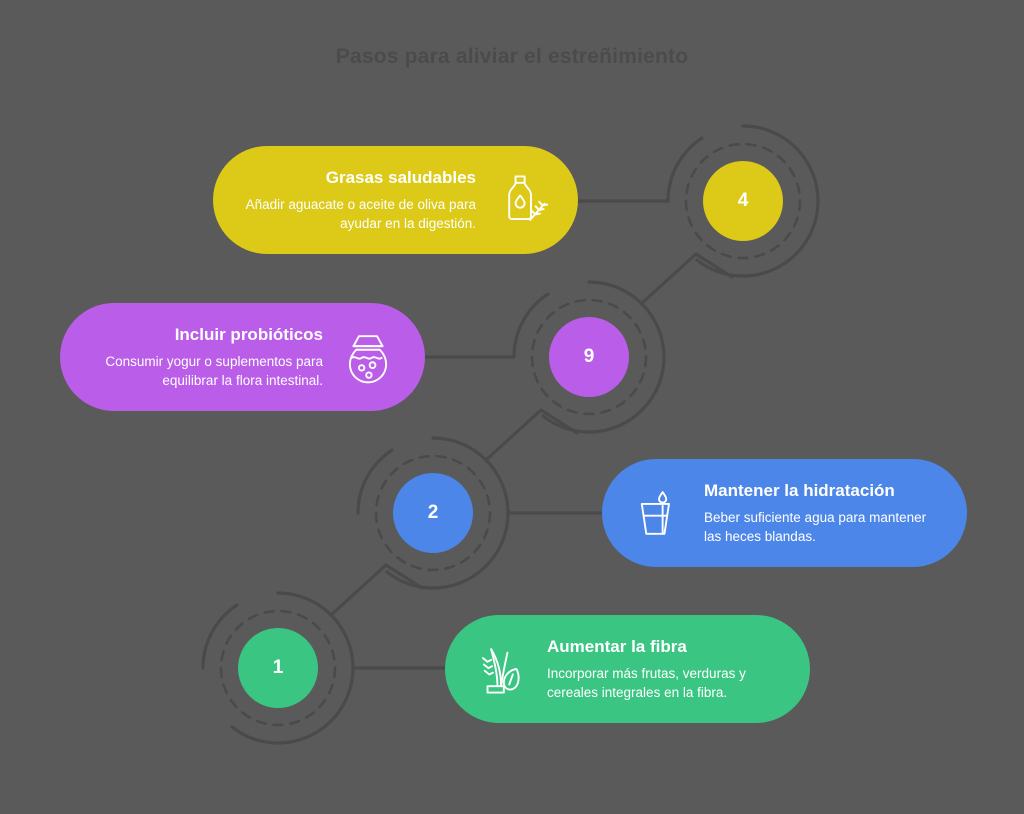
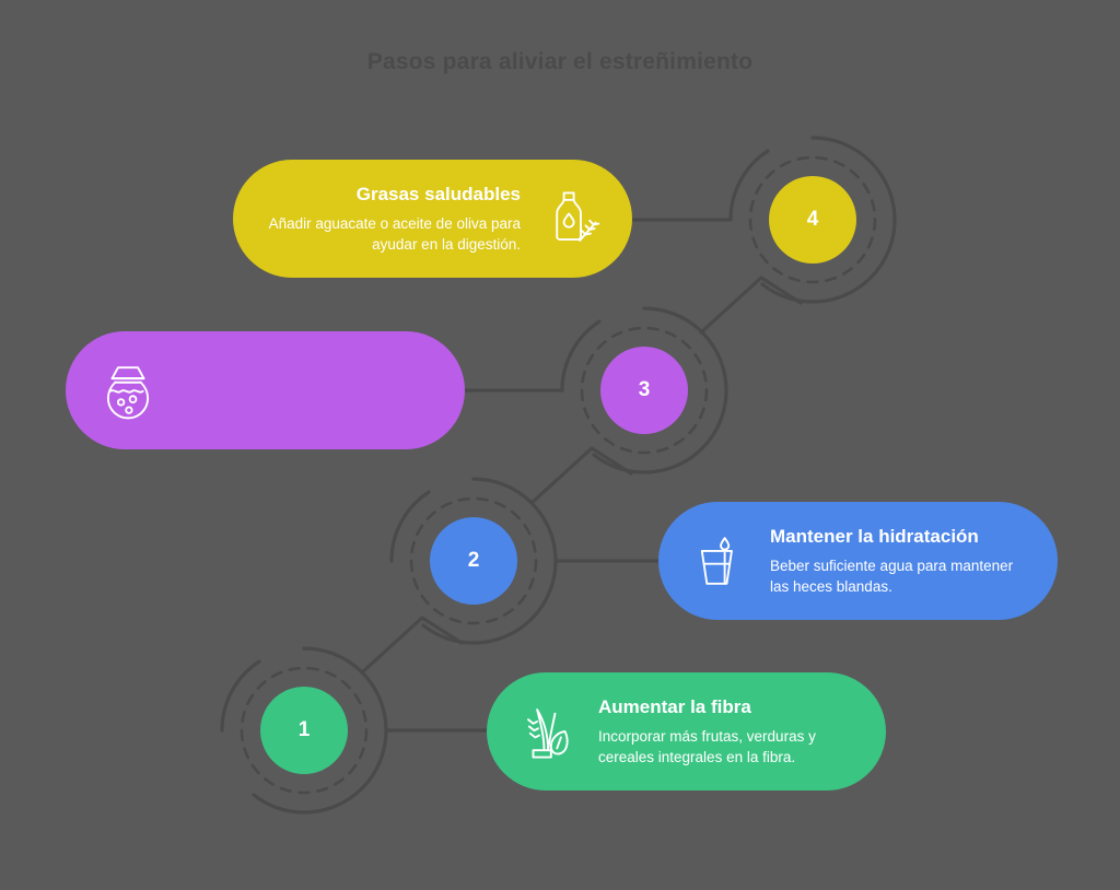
  Grasas saludables
  Añadir aguacate o aceite de oliva para ayudar en la digestión.
- Incluir probióticos
- Consumir yogur o suplementos para equilibrar la flora intestinal.
  Mantener la hidratación
  Beber suficiente agua para mantener las heces blandas.
  Aumentar la fibra
  Incorporar más frutas, verduras y cereales integrales en la fibra.
  4
- 9
+ 3
  2
  1
